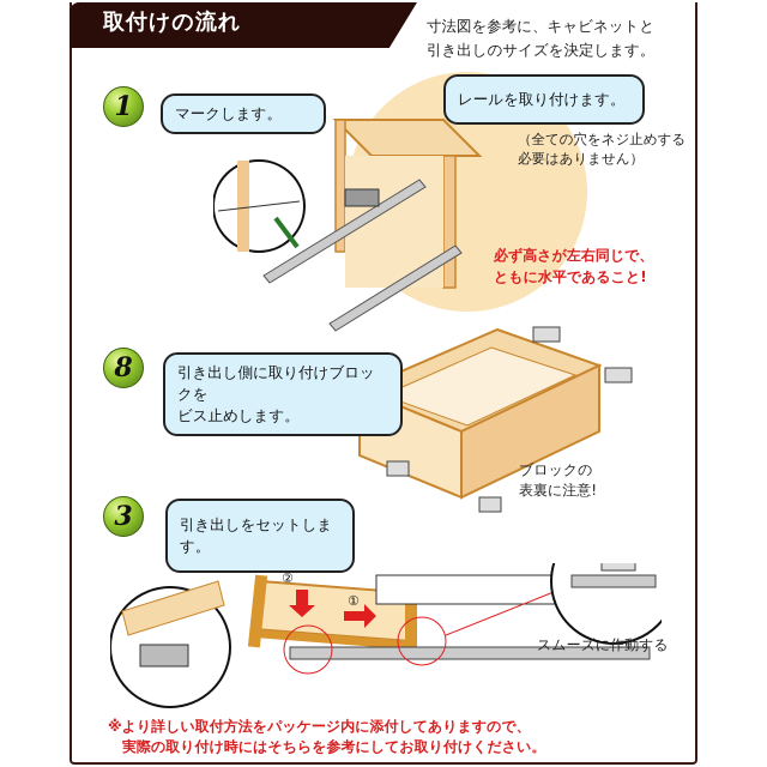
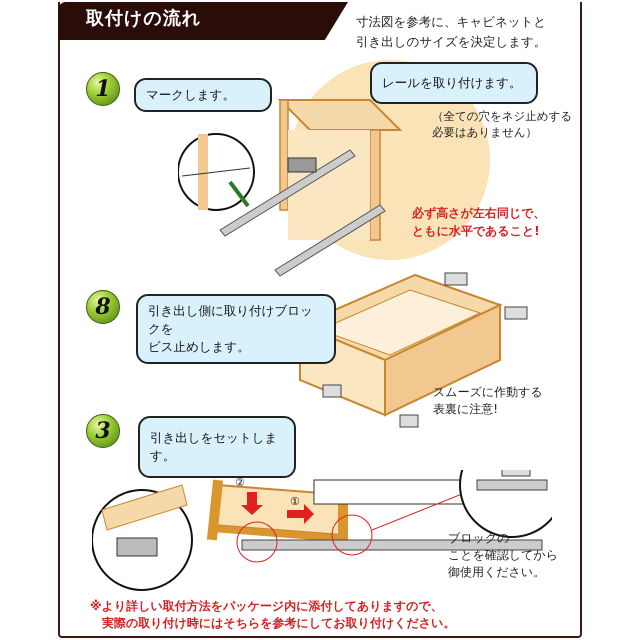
  取付けの流れ
  寸法図を参考に、キャビネットと
  引き出しのサイズを決定します。
  1
  マークします。
  レールを取り付けます。
  （全ての穴をネジ止めする
  必要はありません）
  必ず高さが左右同じで、
  ともに水平であること!
  8
  引き出し側に取り付けブロックを
  ビス止めします。
- ブロックの
+ スムーズに作動する
  表裏に注意!
  3
  引き出しをセットします。
  ②
  ①
- スムーズに作動する
+ ブロックの
+ ことを確認してから
+ 御使用ください。
  ※より詳しい取付方法をパッケージ内に添付してありますので、
  実際の取り付け時にはそちらを参考にしてお取り付けください。
